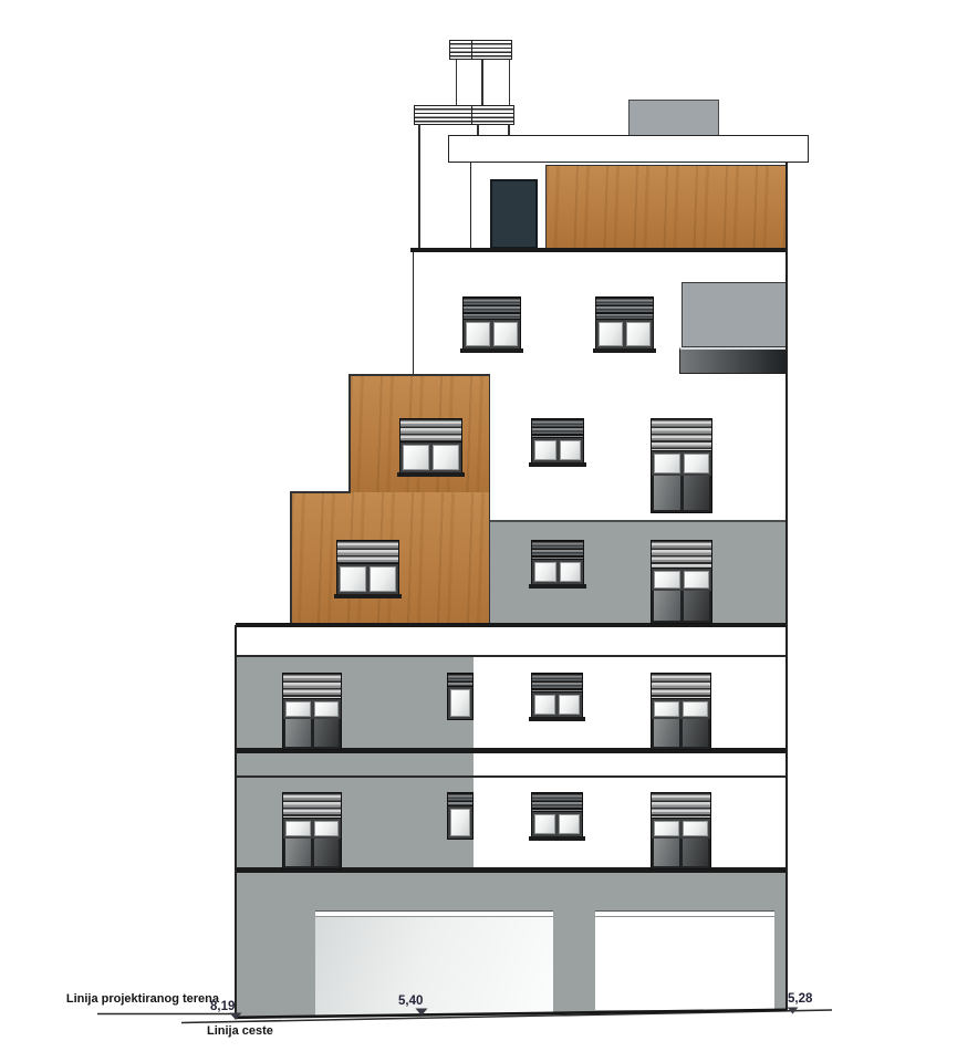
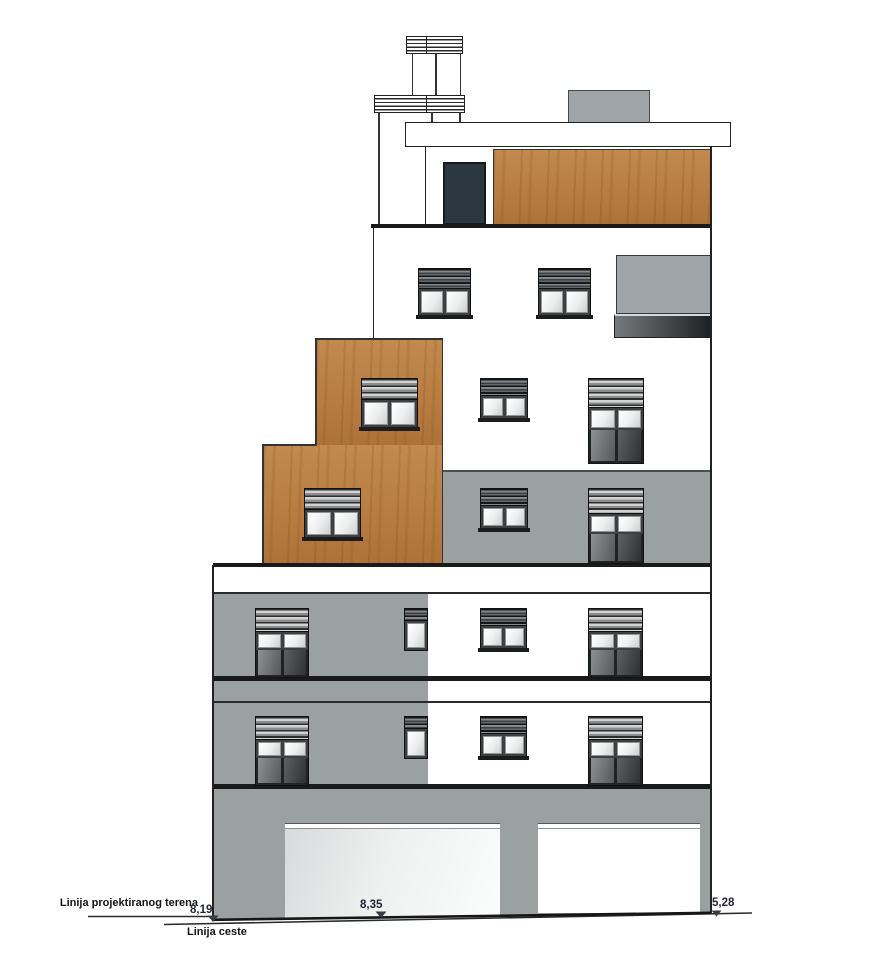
  Linija projektiranog terena
  8,19
  Linija ceste
- 5,40
+ 8,35
  5,28
